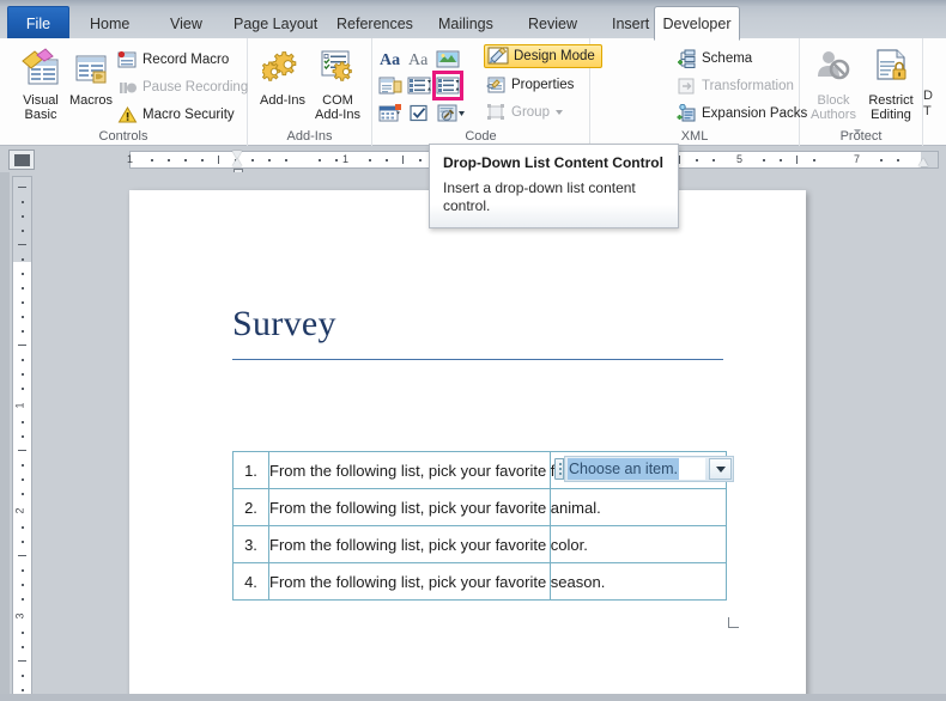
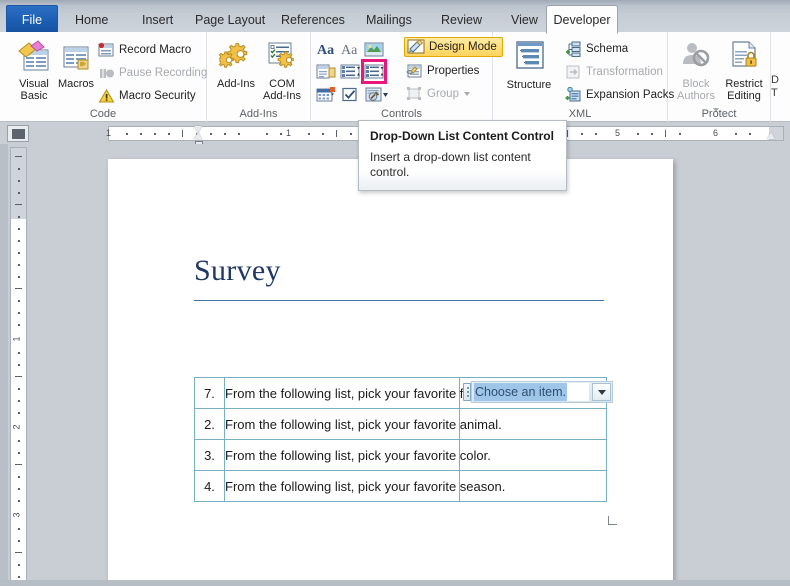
  File
  Home
- View
+ Insert
  Page Layout
  References
  Mailings
  Review
- Insert
+ View
  Developer
  Visual
  Basic
  Macros
  Record Macro
  Pause Recording
  Macro Security
- Controls
+ Code
  Add-Ins
  COM
  Add-Ins
  Add-Ins
  Aa
  Aa
  Design Mode
  Properties
  Group
- Code
+ Controls
+ Structure
  Schema
  Transformation
  Expansion Packs
  XML
  Block
  Authors
  Restrict
  Editing
  Protect
  D
  T
  1
  1
  5
- 7
+ 6
  Survey
- 1.	From the following list, pick your favorite	Choose an item.
+ 7.	From the following list, pick your favorite	Choose an item.
  2.	From the following list, pick your favorite
  3.	From the following list, pick your favorite
  4.	From the following list, pick your favorite
  Drop-Down List Content Control
  Insert a drop-down list content control.
